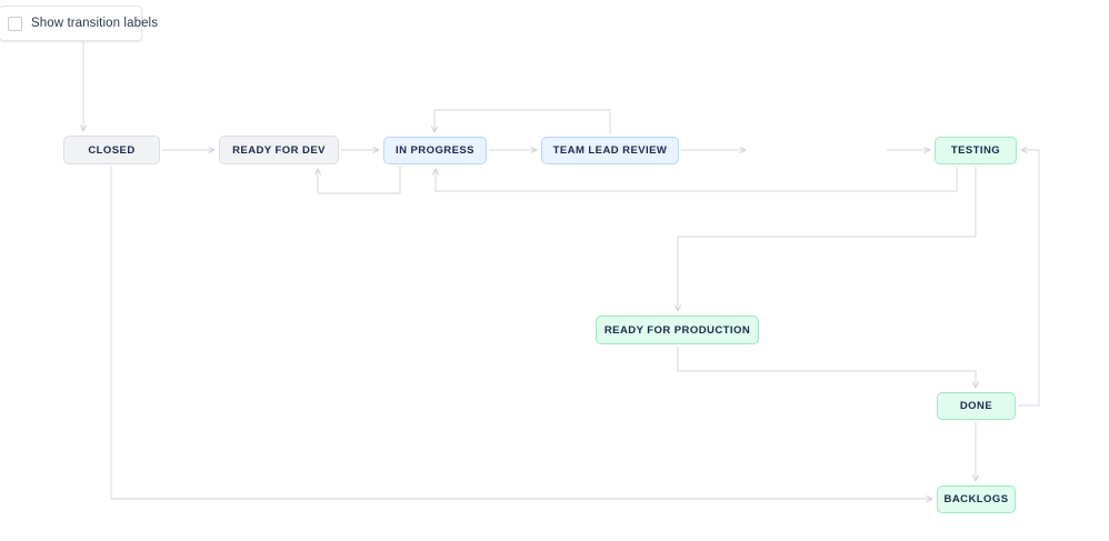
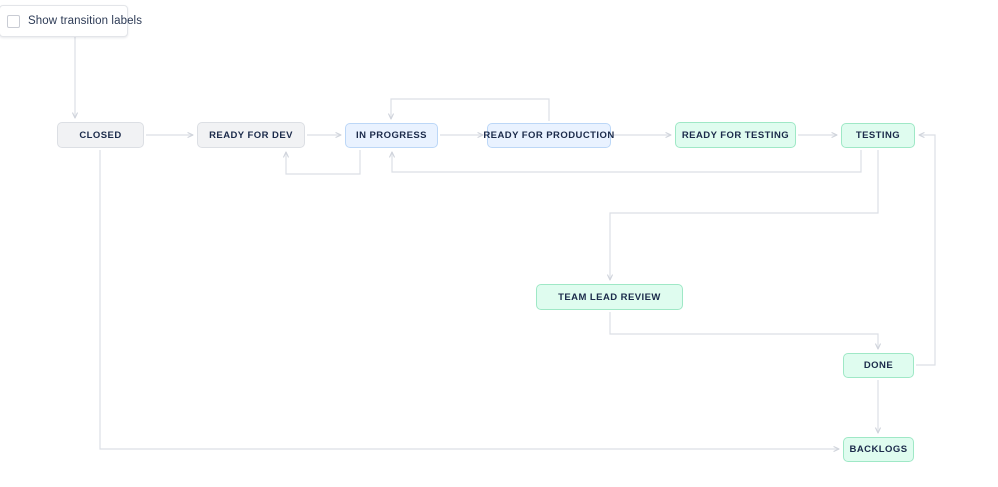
  CLOSED
  READY FOR DEV
  IN PROGRESS
- TEAM LEAD REVIEW
+ READY FOR PRODUCTION
+ READY FOR TESTING
  TESTING
- READY FOR PRODUCTION
+ TEAM LEAD REVIEW
  DONE
  BACKLOGS
  Show transition labels
